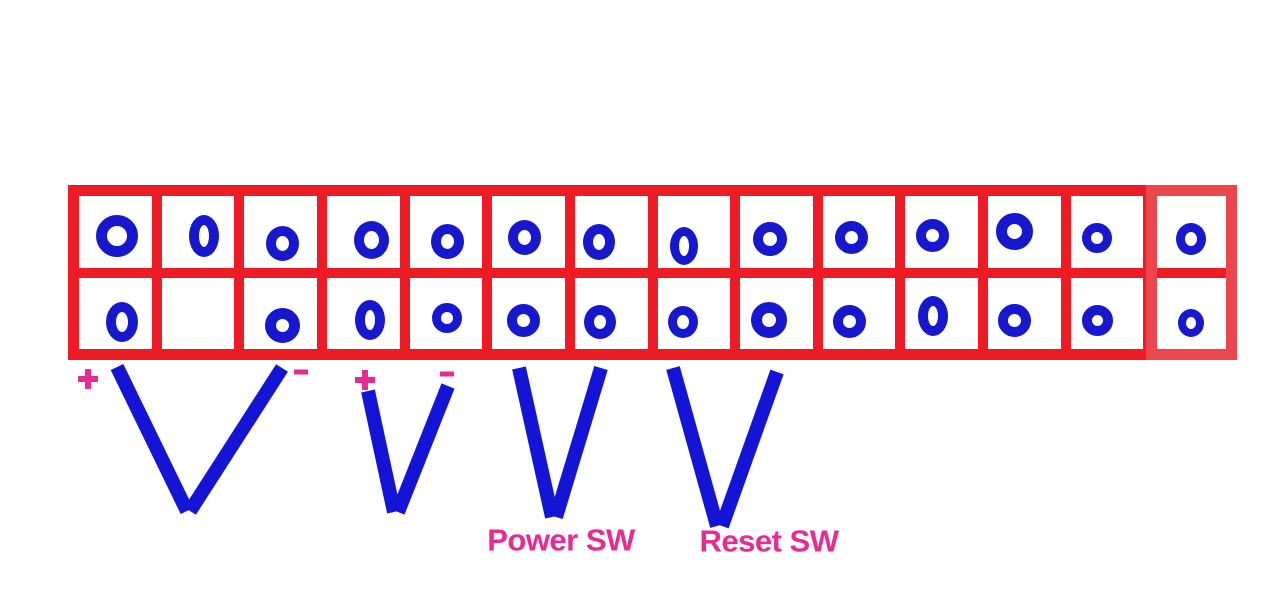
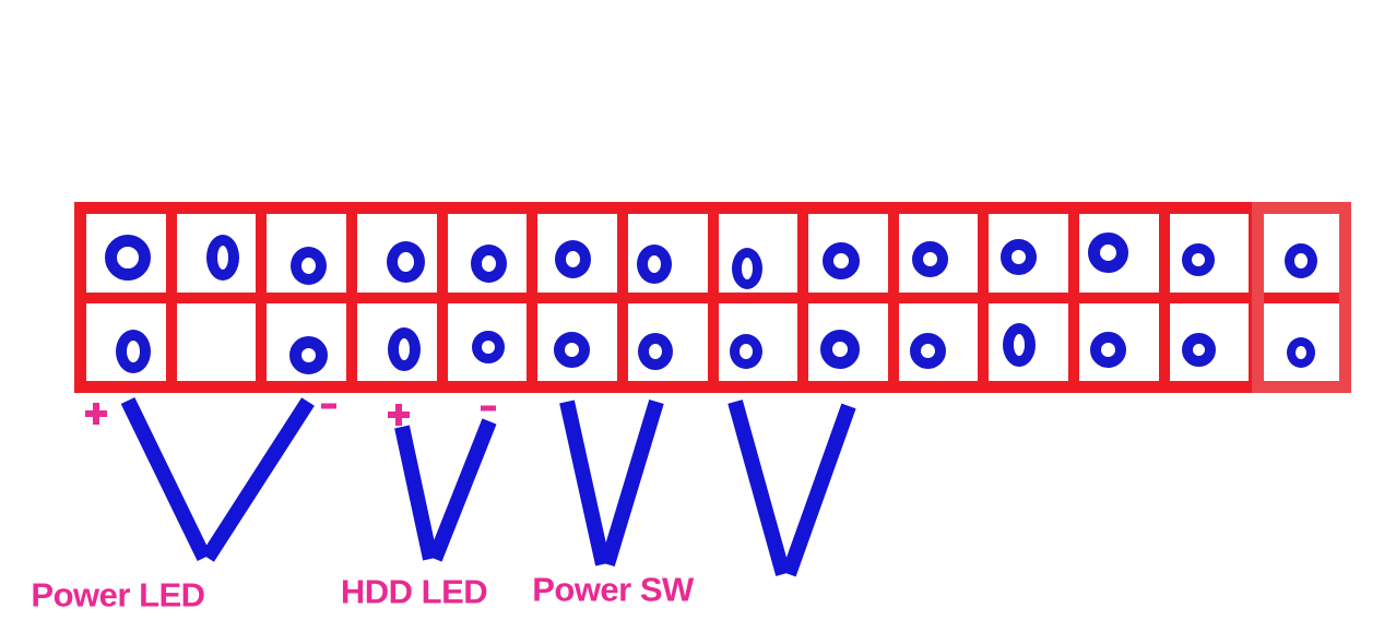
+ Power LED
+ HDD LED
  Power SW
- Reset SW
